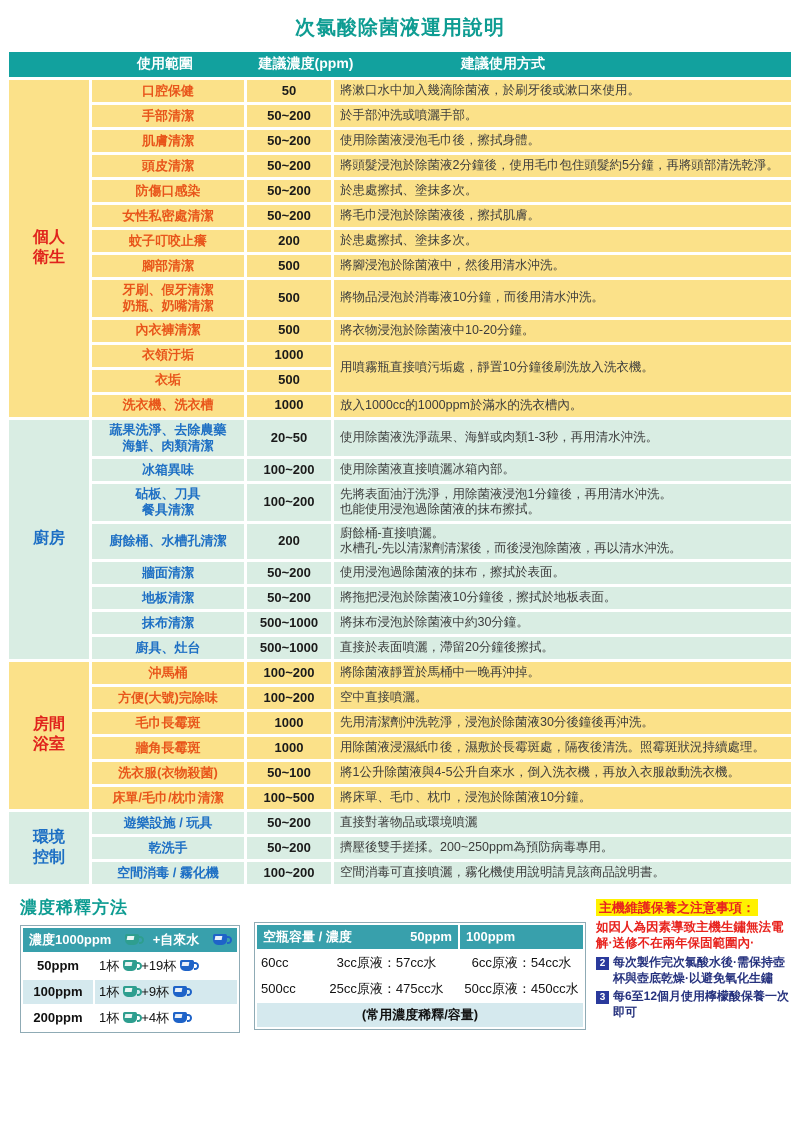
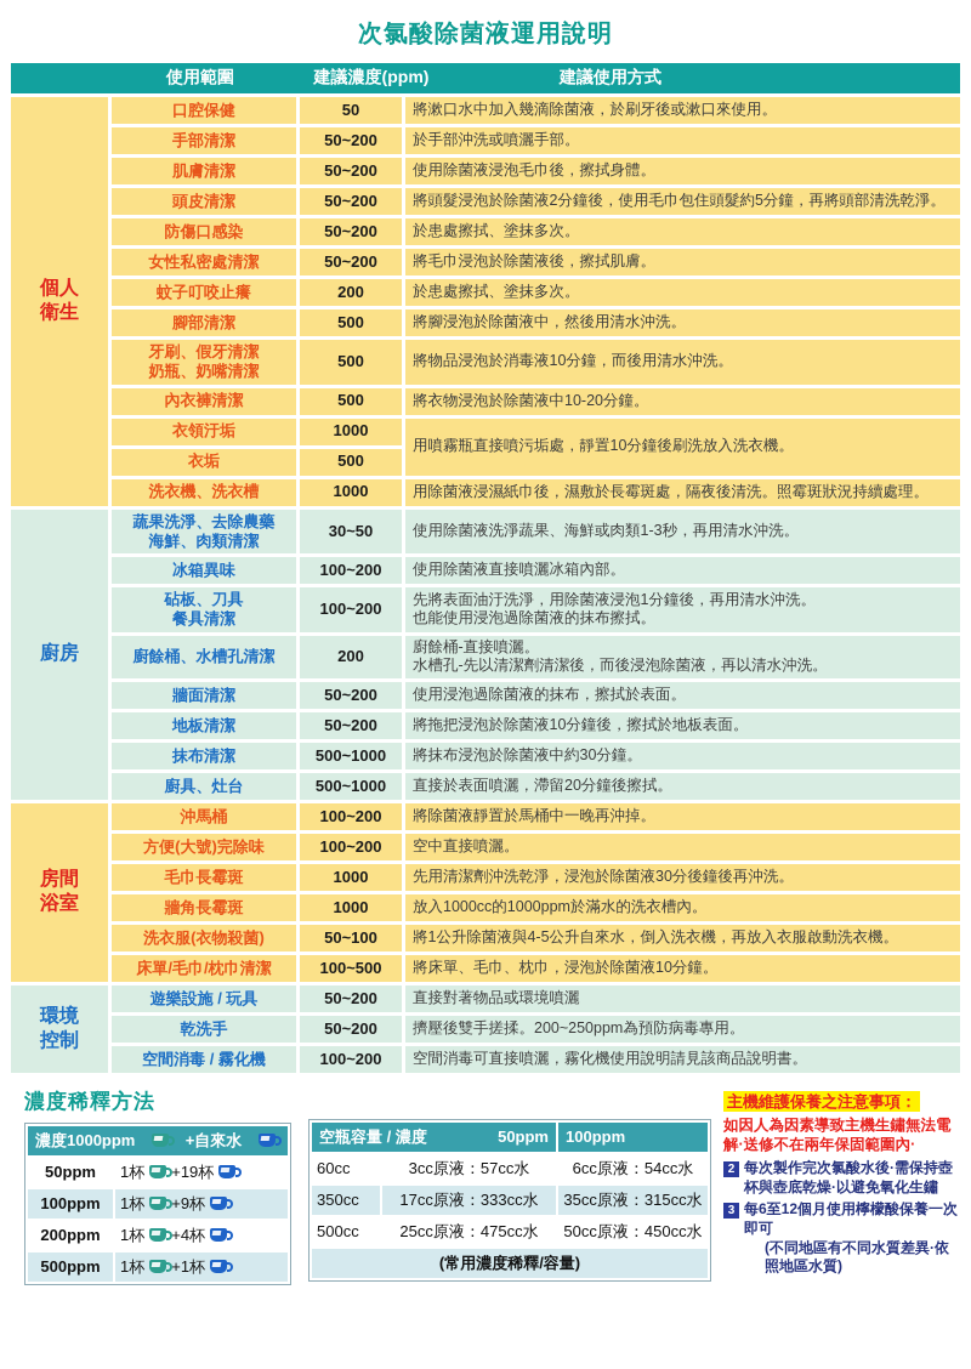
  次氯酸除菌液運用說明
  使用範圍 建議濃度(ppm) 建議使用方式
  個人 衛生	口腔保健	50	將漱口水中加入幾滴除菌液，於刷牙後或漱口來使用。
  手部清潔	50~200	於手部沖洗或噴灑手部。
  肌膚清潔	50~200	使用除菌液浸泡毛巾後，擦拭身體。
  頭皮清潔	50~200	將頭髮浸泡於除菌液2分鐘後，使用毛巾包住頭髮約5分鐘，再將頭部清洗乾淨。
  防傷口感染	50~200	於患處擦拭、塗抹多次。
  女性私密處清潔	50~200	將毛巾浸泡於除菌液後，擦拭肌膚。
  蚊子叮咬止癢	200	於患處擦拭、塗抹多次。
  腳部清潔	500	將腳浸泡於除菌液中，然後用清水沖洗。
  牙刷、假牙清潔 奶瓶、奶嘴清潔	500	將物品浸泡於消毒液10分鐘，而後用清水沖洗。
  內衣褲清潔	500	將衣物浸泡於除菌液中10-20分鐘。
  衣領汙垢	1000	用噴霧瓶直接噴污垢處，靜置10分鐘後刷洗放入洗衣機。
  衣垢	500
- 洗衣機、洗衣槽	1000	放入1000cc的1000ppm於滿水的洗衣槽內。
+ 洗衣機、洗衣槽	1000	用除菌液浸濕紙巾後，濕敷於長霉斑處，隔夜後清洗。照霉斑狀況持續處理。
- 廚房	蔬果洗淨、去除農藥 海鮮、肉類清潔	20~50	使用除菌液洗淨蔬果、海鮮或肉類1-3秒，再用清水沖洗。
+ 廚房	蔬果洗淨、去除農藥 海鮮、肉類清潔	30~50	使用除菌液洗淨蔬果、海鮮或肉類1-3秒，再用清水沖洗。
  冰箱異味	100~200	使用除菌液直接噴灑冰箱內部。
  砧板、刀具 餐具清潔	100~200	先將表面油汙洗淨，用除菌液浸泡1分鐘後，再用清水沖洗。 也能使用浸泡過除菌液的抹布擦拭。
  廚餘桶、水槽孔清潔	200	廚餘桶-直接噴灑。 水槽孔-先以清潔劑清潔後，而後浸泡除菌液，再以清水沖洗。
  牆面清潔	50~200	使用浸泡過除菌液的抹布，擦拭於表面。
  地板清潔	50~200	將拖把浸泡於除菌液10分鐘後，擦拭於地板表面。
  抹布清潔	500~1000	將抹布浸泡於除菌液中約30分鐘。
  廚具、灶台	500~1000	直接於表面噴灑，滯留20分鐘後擦拭。
  房間 浴室	沖馬桶	100~200	將除菌液靜置於馬桶中一晚再沖掉。
  方便(大號)完除味	100~200	空中直接噴灑。
  毛巾長霉斑	1000	先用清潔劑沖洗乾淨，浸泡於除菌液30分後鐘後再沖洗。
- 牆角長霉斑	1000	用除菌液浸濕紙巾後，濕敷於長霉斑處，隔夜後清洗。照霉斑狀況持續處理。
+ 牆角長霉斑	1000	放入1000cc的1000ppm於滿水的洗衣槽內。
  洗衣服(衣物殺菌)	50~100	將1公升除菌液與4-5公升自來水，倒入洗衣機，再放入衣服啟動洗衣機。
  床單/毛巾/枕巾清潔	100~500	將床單、毛巾、枕巾，浸泡於除菌液10分鐘。
  環境 控制	遊樂設施 / 玩具	50~200	直接對著物品或環境噴灑
  乾洗手	50~200	擠壓後雙手搓揉。200~250ppm為預防病毒專用。
  空間消毒 / 霧化機	100~200	空間消毒可直接噴灑，霧化機使用說明請見該商品說明書。
  濃度稀釋方法
  濃度1000ppm +自來水
  50ppm	1杯 +19杯
  100ppm	1杯 +9杯
  200ppm	1杯 +4杯
+ 500ppm	1杯 +1杯
  空瓶容量 / 濃度 50ppm	100ppm
  60cc	3cc原液：57cc水	6cc原液：54cc水
+ 350cc	17cc原液：333cc水	35cc原液：315cc水
  500cc	25cc原液：475cc水	50cc原液：450cc水
  (常用濃度稀釋/容量)
  主機維護保養之注意事項：
  如因人為因素導致主機生鏽無法電解·送修不在兩年保固範圍內·
  2 每次製作完次氯酸水後·需保持壺杯與壺底乾燥·以避免氧化生鏽
  3 每6至12個月使用檸檬酸保養一次即可
+ (不同地區有不同水質差異·依照地區水質)
